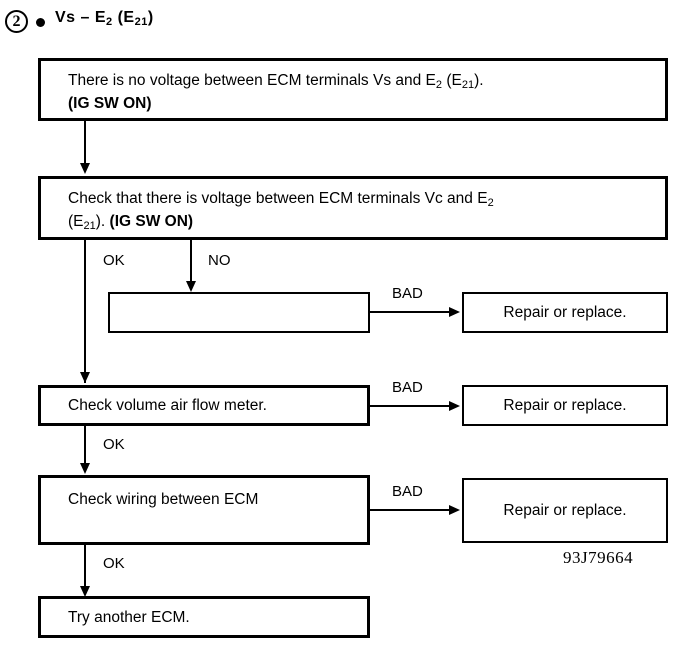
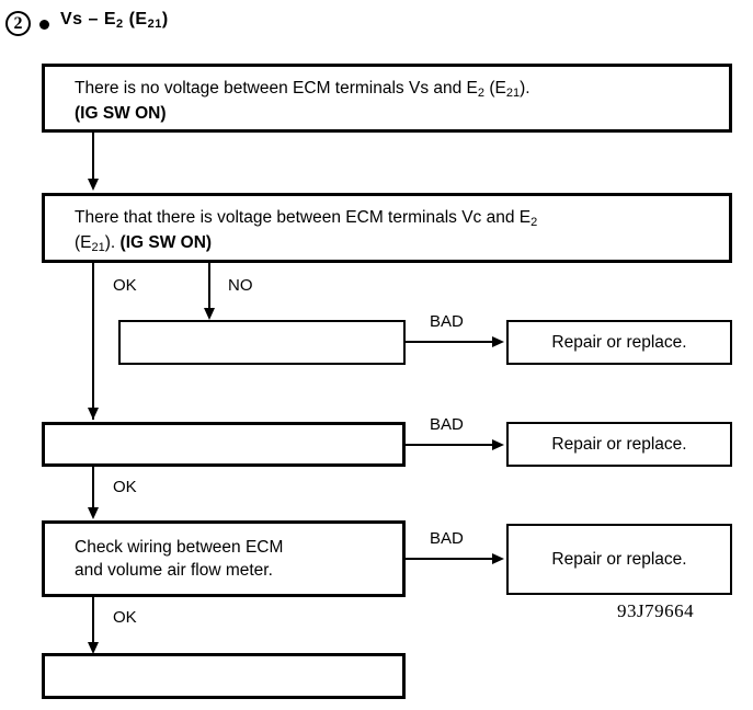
  2
  Vs – E2 (E21)
  There is no voltage between ECM terminals Vs and E2 (E21).
  (IG SW ON)
- Check that there is voltage between ECM terminals Vc and E2
+ There that there is voltage between ECM terminals Vc and E2
  (E21). (IG SW ON)
  OK
  NO
  BAD
  Repair or replace.
- Check volume air flow meter.
  BAD
  Repair or replace.
  OK
  Check wiring between ECM
+ and volume air flow meter.
  BAD
  Repair or replace.
  93J79664
  OK
- Try another ECM.
